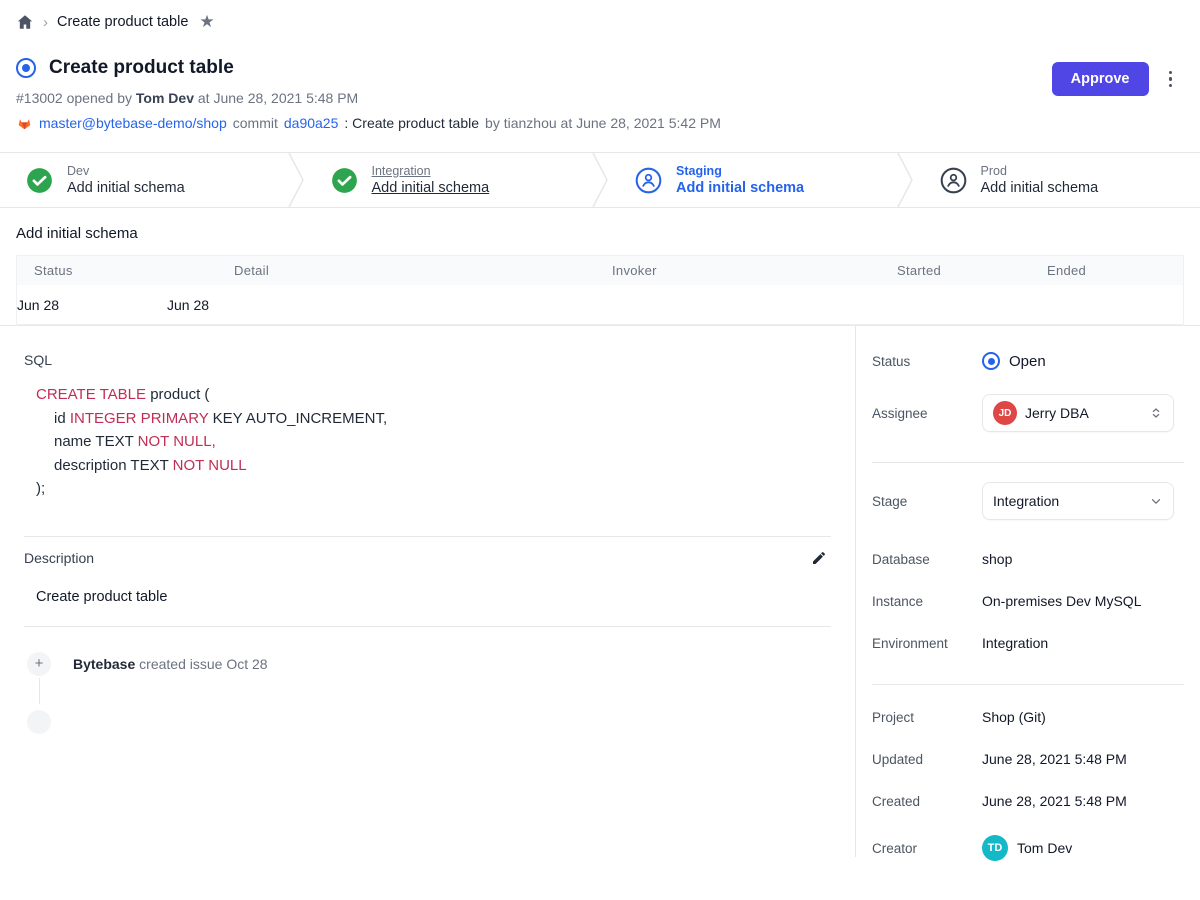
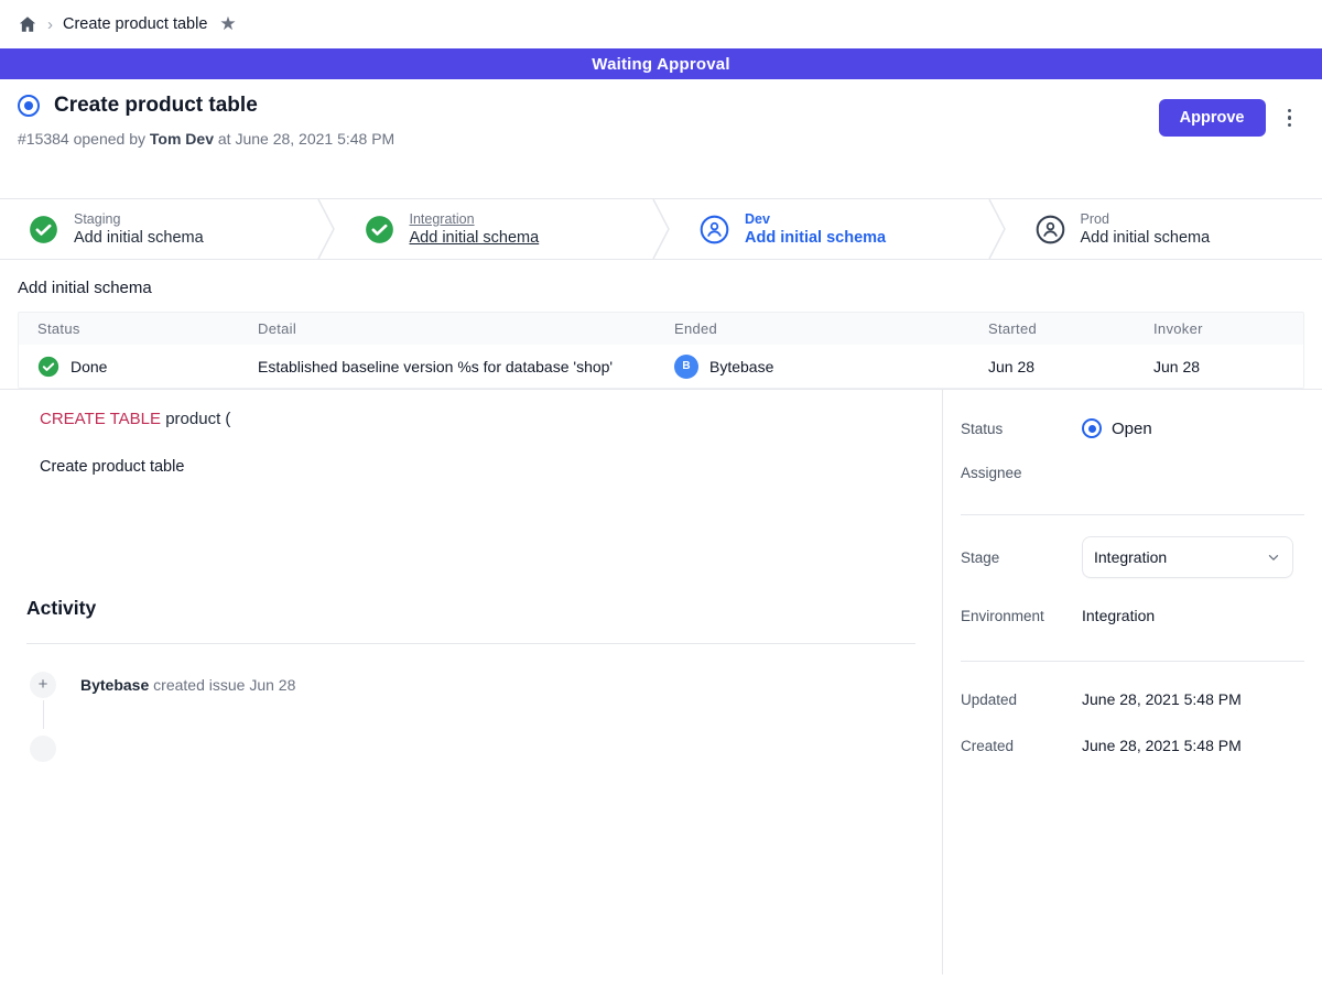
  ›
  Create product table
  ★
+ Waiting Approval
  Create product table
- #13002 opened by Tom Dev at June 28, 2021 5:48 PM
+ #15384 opened by Tom Dev at June 28, 2021 5:48 PM
- master@bytebase-demo/shop
- commit
- da90a25
- : Create product table
- by tianzhou at June 28, 2021 5:42 PM
  Approve
- Dev
+ Staging
  Add initial schema
  Integration
  Add initial schema
- Staging
+ Dev
  Add initial schema
  Prod
  Add initial schema
  Add initial schema
  Status
  Detail
- Invoker
+ Ended
  Started
- Ended
+ Invoker
+ Done
+ Established baseline version %s for database 'shop'
+ B
+ Bytebase
  Jun 28
  Jun 28
- SQL
  CREATE TABLE product (
- id INTEGER PRIMARY KEY AUTO_INCREMENT,
- name TEXT NOT NULL,
- description TEXT NOT NULL
- );
- Description
  Create product table
+ Activity
  +
- Bytebase created issue Oct 28
+ Bytebase created issue Jun 28
  Status
  Open
  Assignee
- JD
- Jerry DBA
  Stage
  Integration
- Database
- shop
- Instance
- On-premises Dev MySQL
  Environment
  Integration
- Project
- Shop (Git)
  Updated
  June 28, 2021 5:48 PM
  Created
  June 28, 2021 5:48 PM
- Creator
- TD
- Tom Dev
